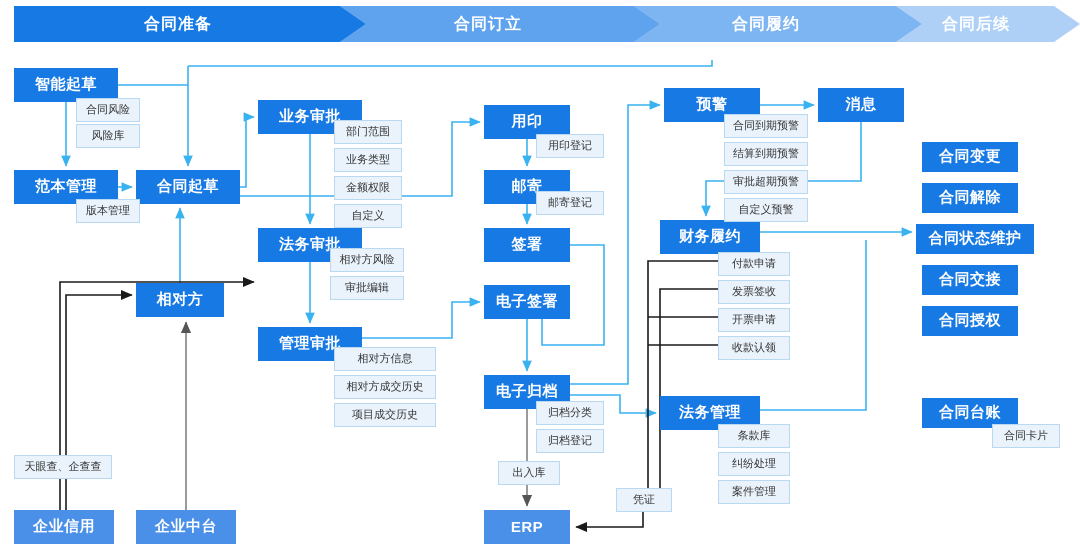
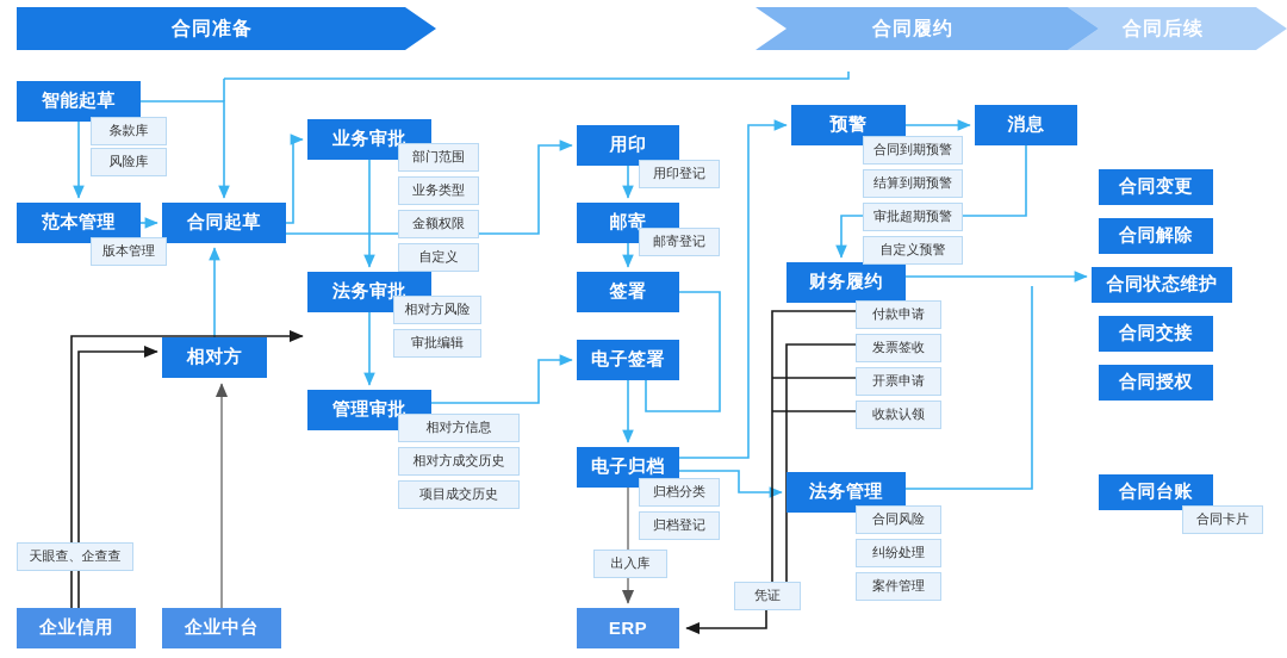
  合同准备
- 合同订立
  合同履约
  合同后续
  智能起草
  范本管理
  合同起草
  相对方
  企业信用
  企业中台
  业务审批
  法务审批
  管理审批
  用印
  邮寄
  签署
  电子签署
  电子归档
  ERP
  预警
  消息
  财务履约
  法务管理
  合同变更
  合同解除
  合同状态维护
  合同交接
  合同授权
  合同台账
- 合同风险
+ 条款库
  风险库
  版本管理
  天眼查、企查查
  部门范围
  业务类型
  金额权限
  自定义
  相对方风险
  审批编辑
  相对方信息
  相对方成交历史
  项目成交历史
  用印登记
  邮寄登记
  归档分类
  归档登记
  出入库
  凭证
  合同到期预警
  结算到期预警
  审批超期预警
  自定义预警
  付款申请
  发票签收
  开票申请
  收款认领
- 条款库
+ 合同风险
  纠纷处理
  案件管理
  合同卡片
